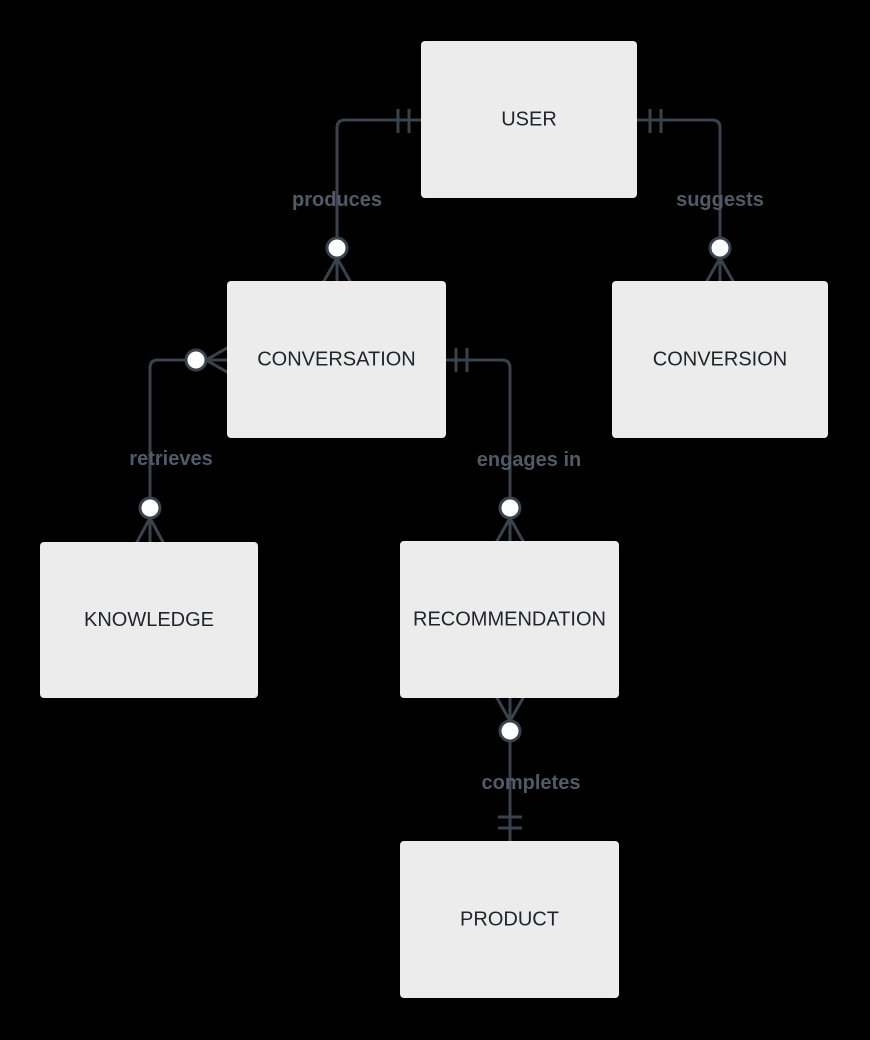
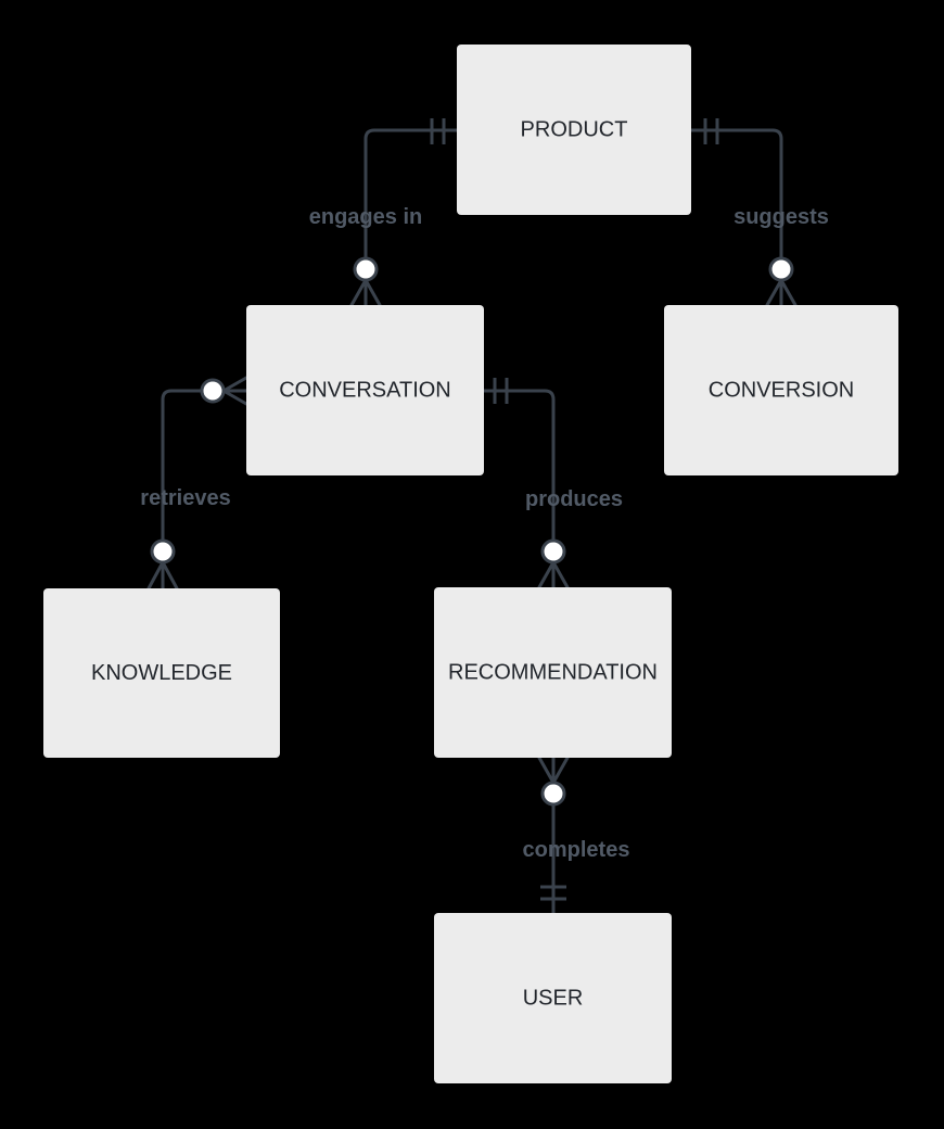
- USER
+ PRODUCT
  CONVERSATION
  CONVERSION
  KNOWLEDGE
  RECOMMENDATION
- PRODUCT
+ USER
- produces
+ engages in
  suggests
  retrieves
- engages in
+ produces
  completes
